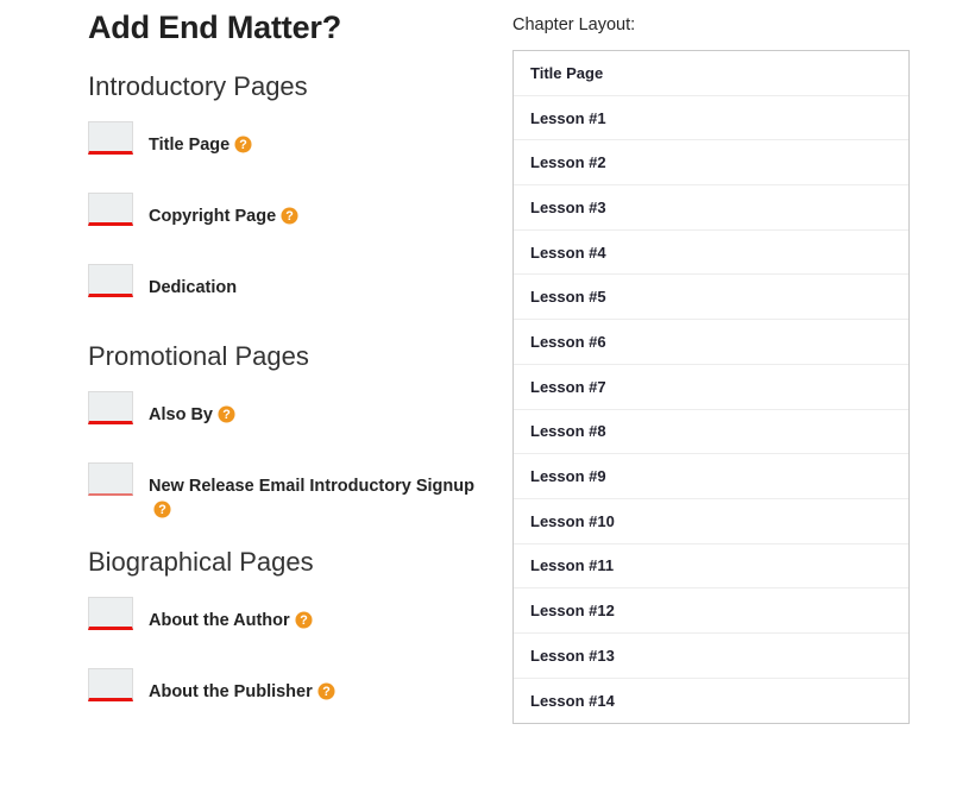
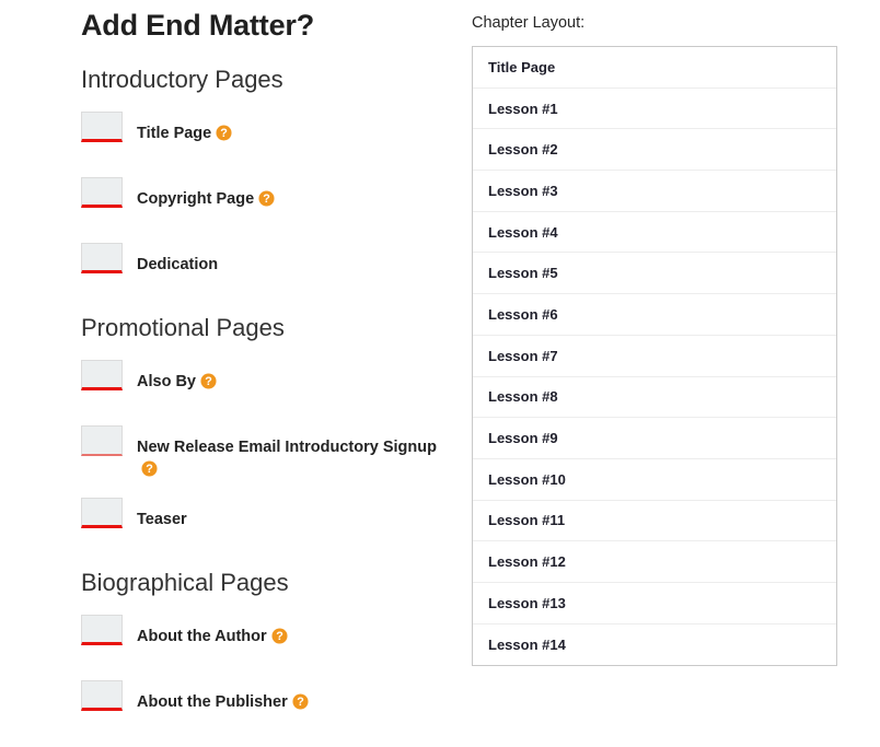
  Add End Matter?
  Introductory Pages
  Title Page
  ?
  Copyright Page
  ?
  Dedication
  Promotional Pages
  Also By
  ?
  New Release Email Introductory Signup
  ?
+ Teaser
  Biographical Pages
  About the Author
  ?
  About the Publisher
  ?
  Chapter Layout:
  Title Page
  Lesson #1
  Lesson #2
  Lesson #3
  Lesson #4
  Lesson #5
  Lesson #6
  Lesson #7
  Lesson #8
  Lesson #9
  Lesson #10
  Lesson #11
  Lesson #12
  Lesson #13
  Lesson #14
